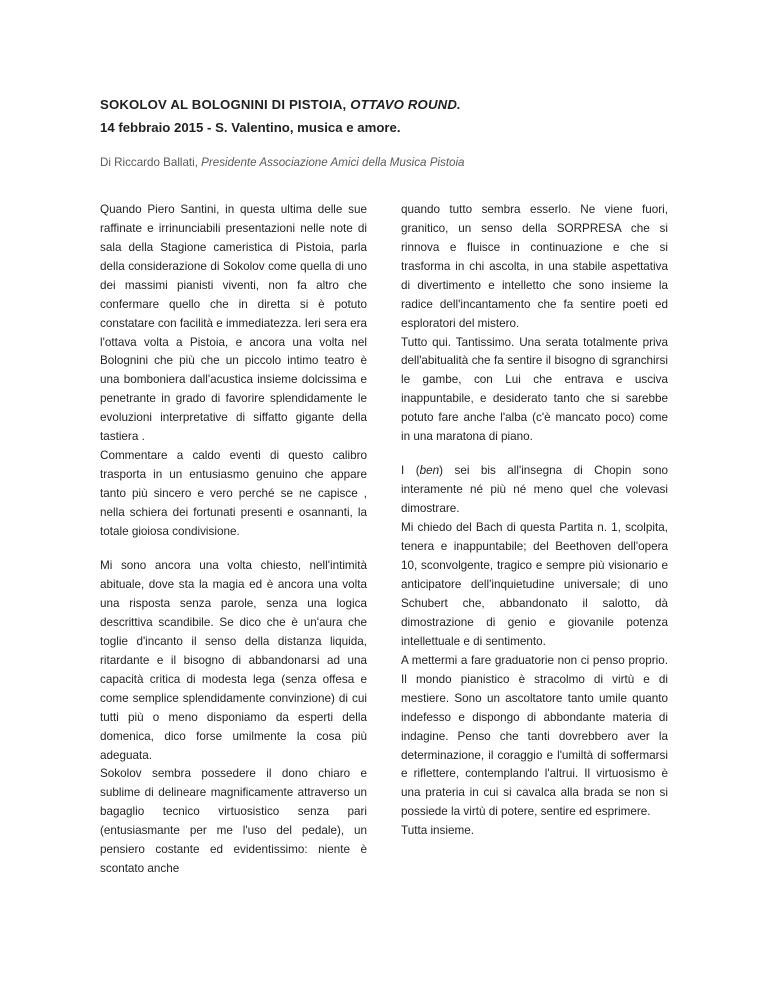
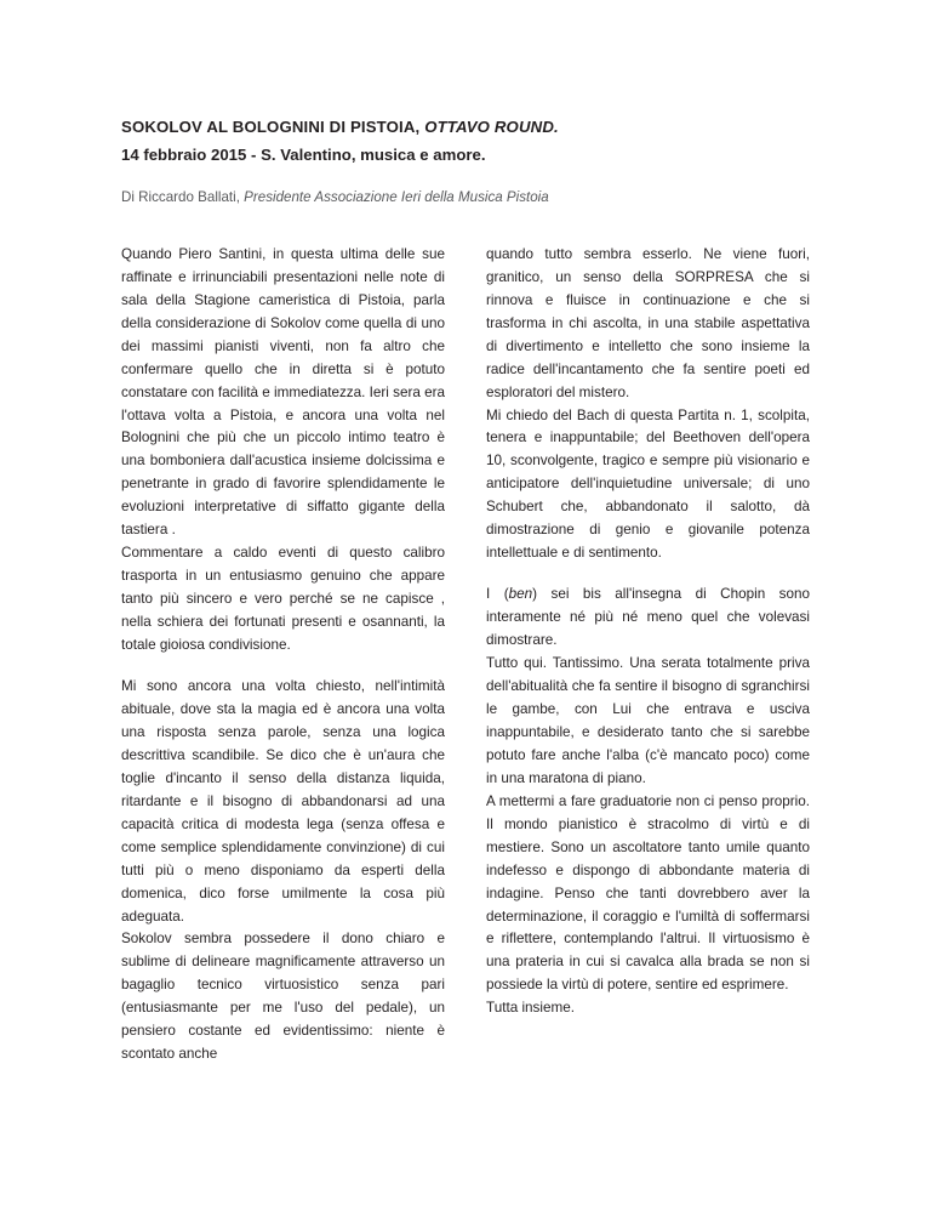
  SOKOLOV AL BOLOGNINI DI PISTOIA, OTTAVO ROUND.
  14 febbraio 2015 - S. Valentino, musica e amore.
- Di Riccardo Ballati, Presidente Associazione Amici della Musica Pistoia
+ Di Riccardo Ballati, Presidente Associazione Ieri della Musica Pistoia
  Quando Piero Santini, in questa ultima delle sue raffinate e irrinunciabili presentazioni nelle note di sala della Stagione cameristica di Pistoia, parla della considerazione di Sokolov come quella di uno dei massimi pianisti viventi, non fa altro che confermare quello che in diretta si è potuto constatare con facilità e immediatezza. Ieri sera era l'ottava volta a Pistoia, e ancora una volta nel Bolognini che più che un piccolo intimo teatro è una bomboniera dall'acustica insieme dolcissima e penetrante in grado di favorire splendidamente le evoluzioni interpretative di siffatto gigante della tastiera .
  Commentare a caldo eventi di questo calibro trasporta in un entusiasmo genuino che appare tanto più sincero e vero perché se ne capisce , nella schiera dei fortunati presenti e osannanti, la totale gioiosa condivisione.
  Mi sono ancora una volta chiesto, nell'intimità abituale, dove sta la magia ed è ancora una volta una risposta senza parole, senza una logica descrittiva scandibile. Se dico che è un'aura che toglie d'incanto il senso della distanza liquida, ritardante e il bisogno di abbandonarsi ad una capacità critica di modesta lega (senza offesa e come semplice splendidamente convinzione) di cui tutti più o meno disponiamo da esperti della domenica, dico forse umilmente la cosa più adeguata.
  Sokolov sembra possedere il dono chiaro e sublime di delineare magnificamente attraverso un bagaglio tecnico virtuosistico senza pari (entusiasmante per me l'uso del pedale), un pensiero costante ed evidentissimo: niente è scontato anche
  quando tutto sembra esserlo. Ne viene fuori, granitico, un senso della SORPRESA che si rinnova e fluisce in continuazione e che si trasforma in chi ascolta, in una stabile aspettativa di divertimento e intelletto che sono insieme la radice dell'incantamento che fa sentire poeti ed esploratori del mistero.
- Tutto qui. Tantissimo. Una serata totalmente priva dell'abitualità che fa sentire il bisogno di sgranchirsi le gambe, con Lui che entrava e usciva inappuntabile, e desiderato tanto che si sarebbe potuto fare anche l'alba (c'è mancato poco) come in una maratona di piano.
+ Mi chiedo del Bach di questa Partita n. 1, scolpita, tenera e inappuntabile; del Beethoven dell'opera 10, sconvolgente, tragico e sempre più visionario e anticipatore dell'inquietudine universale; di uno Schubert che, abbandonato il salotto, dà dimostrazione di genio e giovanile potenza intellettuale e di sentimento.
  I (ben) sei bis all'insegna di Chopin sono interamente né più né meno quel che volevasi dimostrare.
- Mi chiedo del Bach di questa Partita n. 1, scolpita, tenera e inappuntabile; del Beethoven dell'opera 10, sconvolgente, tragico e sempre più visionario e anticipatore dell'inquietudine universale; di uno Schubert che, abbandonato il salotto, dà dimostrazione di genio e giovanile potenza intellettuale e di sentimento.
+ Tutto qui. Tantissimo. Una serata totalmente priva dell'abitualità che fa sentire il bisogno di sgranchirsi le gambe, con Lui che entrava e usciva inappuntabile, e desiderato tanto che si sarebbe potuto fare anche l'alba (c'è mancato poco) come in una maratona di piano.
  A mettermi a fare graduatorie non ci penso proprio. Il mondo pianistico è stracolmo di virtù e di mestiere. Sono un ascoltatore tanto umile quanto indefesso e dispongo di abbondante materia di indagine. Penso che tanti dovrebbero aver la determinazione, il coraggio e l'umiltà di soffermarsi e riflettere, contemplando l'altrui. Il virtuosismo è una prateria in cui si cavalca alla brada se non si possiede la virtù di potere, sentire ed esprimere.
  Tutta insieme.
